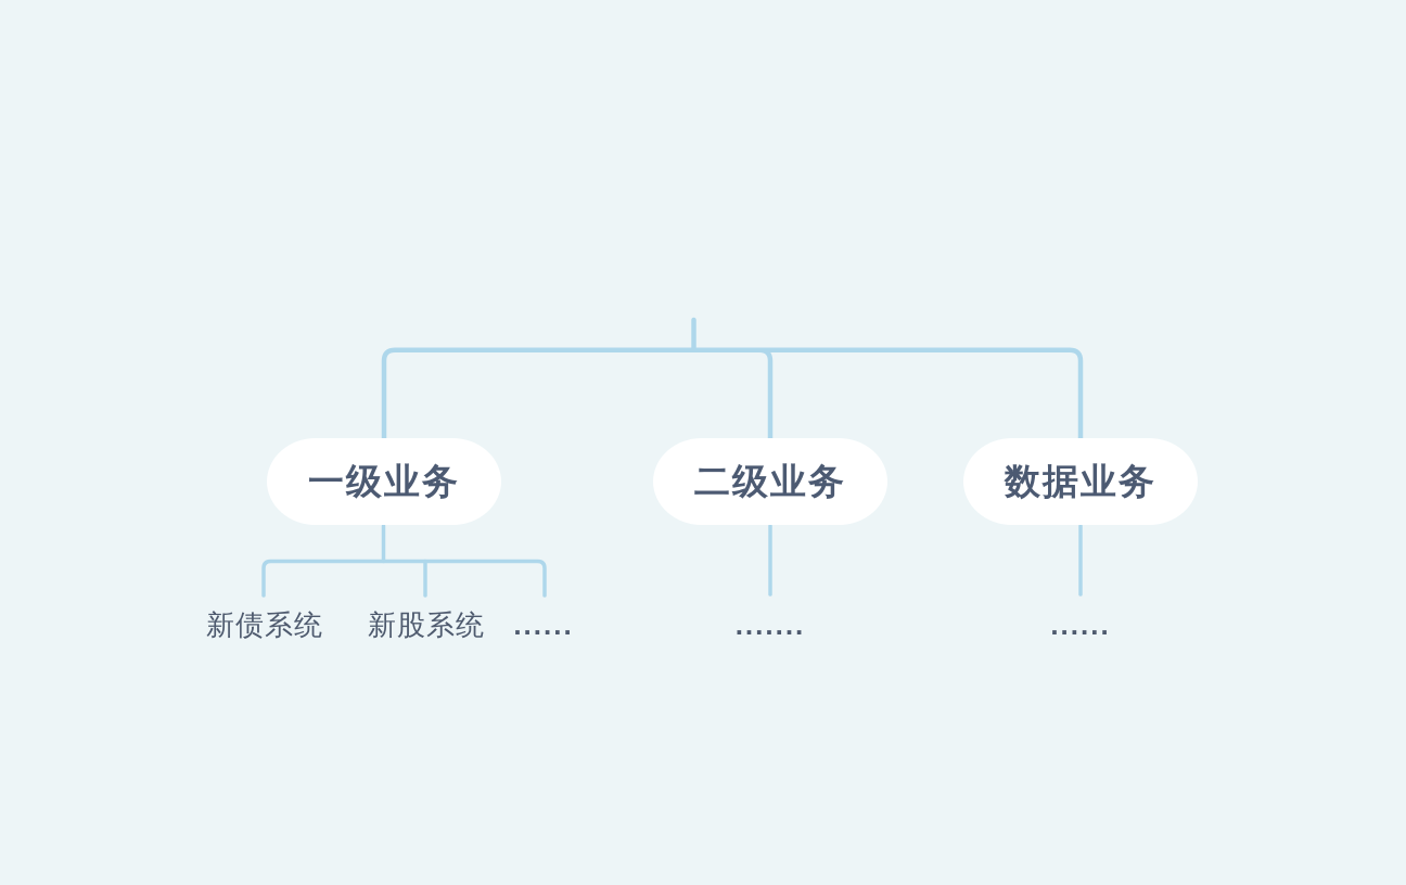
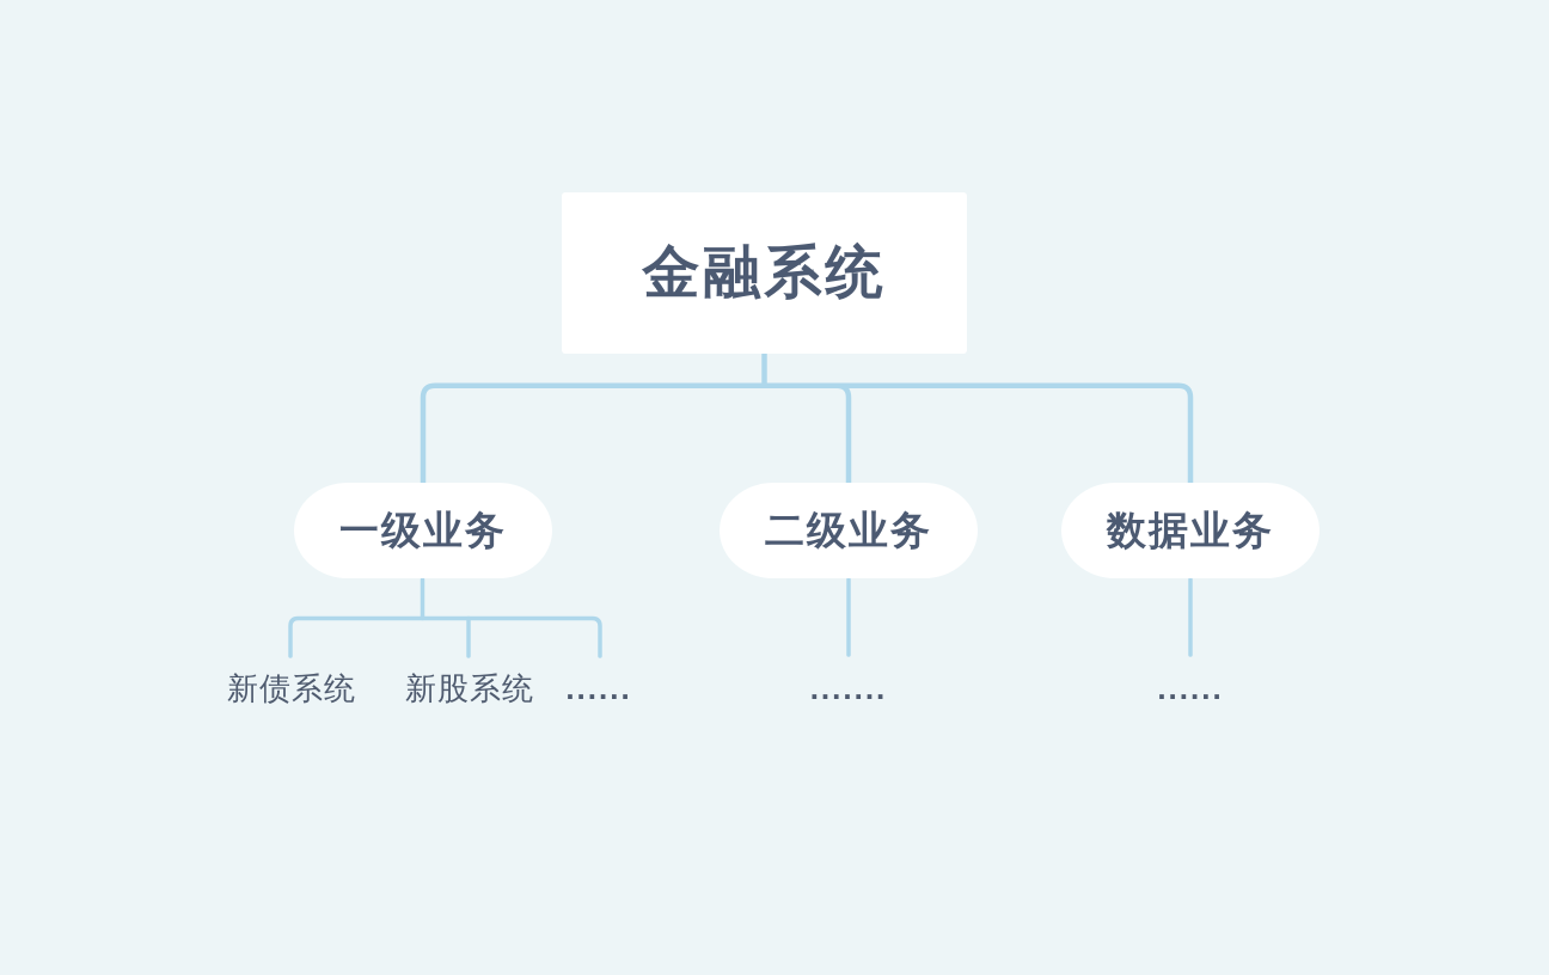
+ 金融系统
  一级业务
  二级业务
  数据业务
  新债系统
  新股系统
  ......
  .......
  ......
